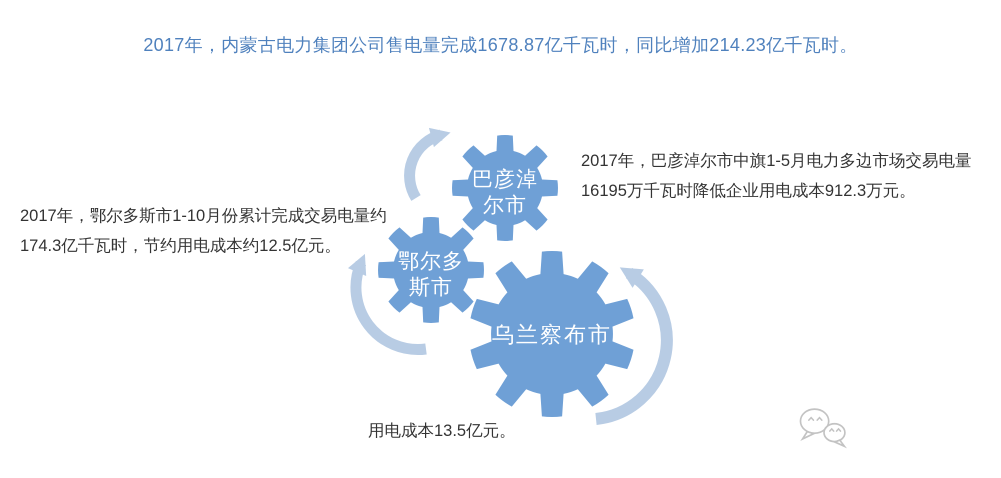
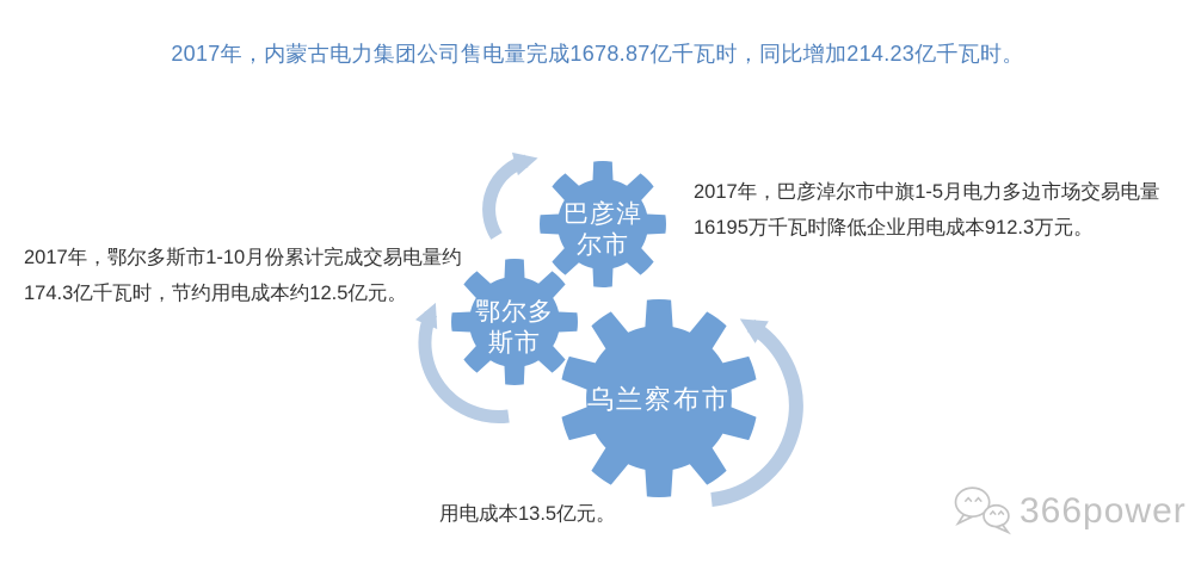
  2017年，内蒙古电力集团公司售电量完成1678.87亿千瓦时，同比增加214.23亿千瓦时。
  巴彦淖
  尔市
  鄂尔多
  斯市
  乌兰察布市
  2017年，巴彦淖尔市中旗1-5月电力多边市场交易电量
  16195万千瓦时降低企业用电成本912.3万元。
  2017年，鄂尔多斯市1-10月份累计完成交易电量约
  174.3亿千瓦时，节约用电成本约12.5亿元。
  用电成本13.5亿元。
+ 366power
